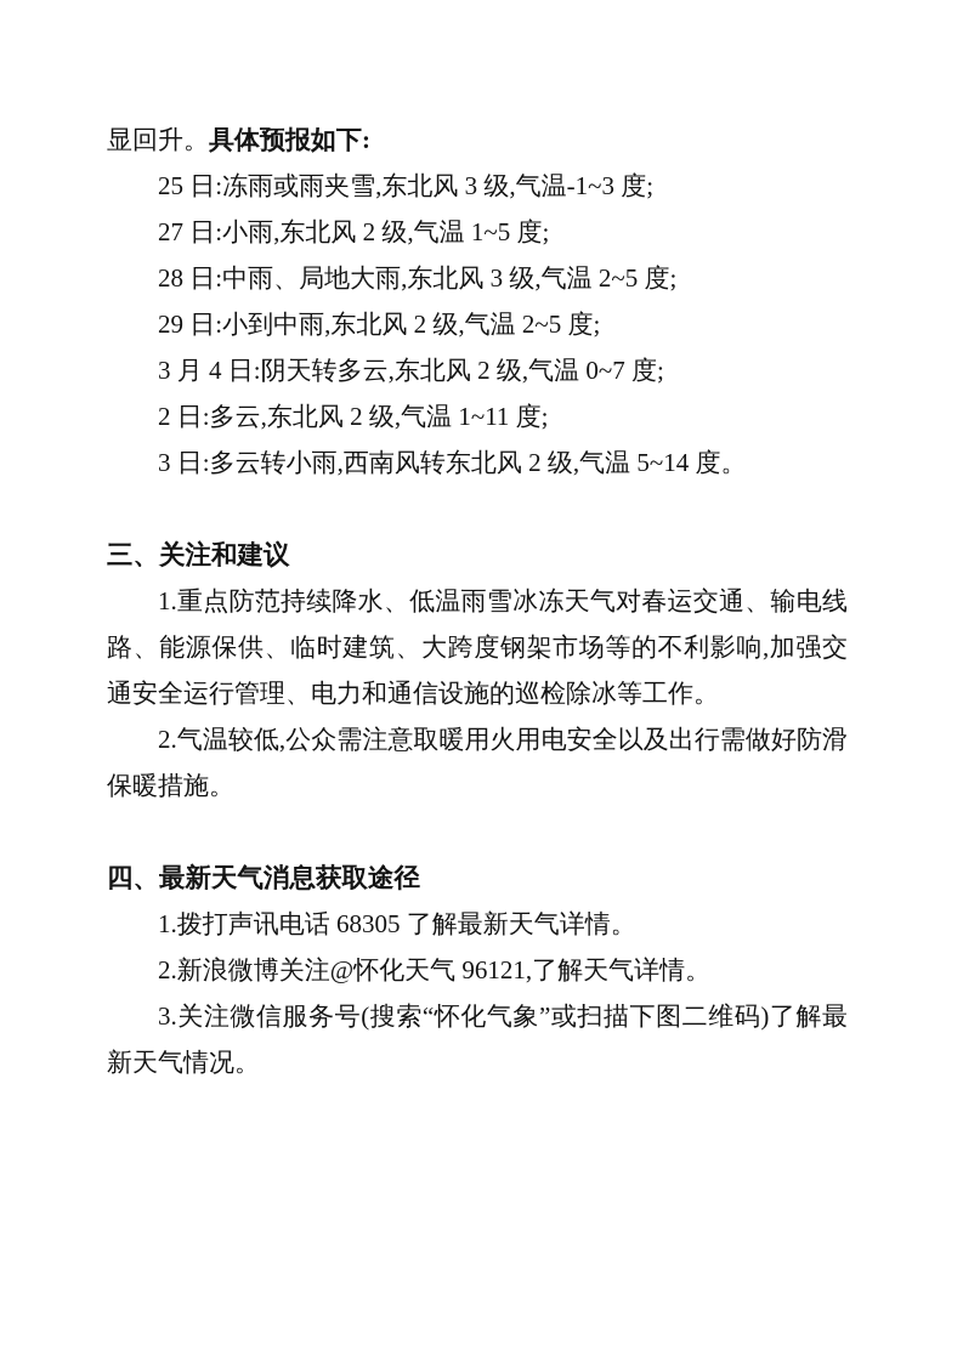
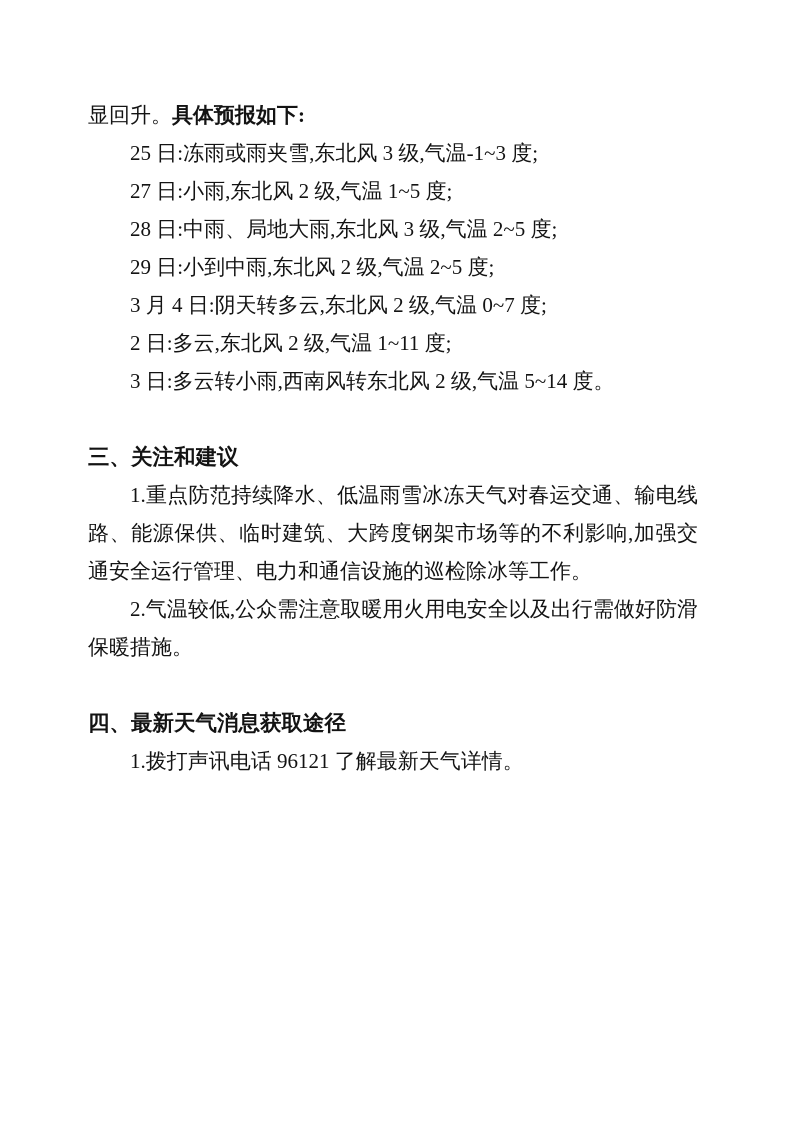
  显回升。具体预报如下:
  25 日:冻雨或雨夹雪,东北风 3 级,气温-1~3 度;
  27 日:小雨,东北风 2 级,气温 1~5 度;
  28 日:中雨、局地大雨,东北风 3 级,气温 2~5 度;
  29 日:小到中雨,东北风 2 级,气温 2~5 度;
  3 月 4 日:阴天转多云,东北风 2 级,气温 0~7 度;
  2 日:多云,东北风 2 级,气温 1~11 度;
  3 日:多云转小雨,西南风转东北风 2 级,气温 5~14 度。
  三、关注和建议
  1.重点防范持续降水、低温雨雪冰冻天气对春运交通、输电线路、能源保供、临时建筑、大跨度钢架市场等的不利影响,加强交通安全运行管理、电力和通信设施的巡检除冰等工作。
  2.气温较低,公众需注意取暖用火用电安全以及出行需做好防滑保暖措施。
  四、最新天气消息获取途径
- 1.拨打声讯电话 68305 了解最新天气详情。
+ 1.拨打声讯电话 96121 了解最新天气详情。
- 2.新浪微博关注@怀化天气 96121,了解天气详情。
- 3.关注微信服务号(搜索“怀化气象”或扫描下图二维码)了解最新天气情况。
